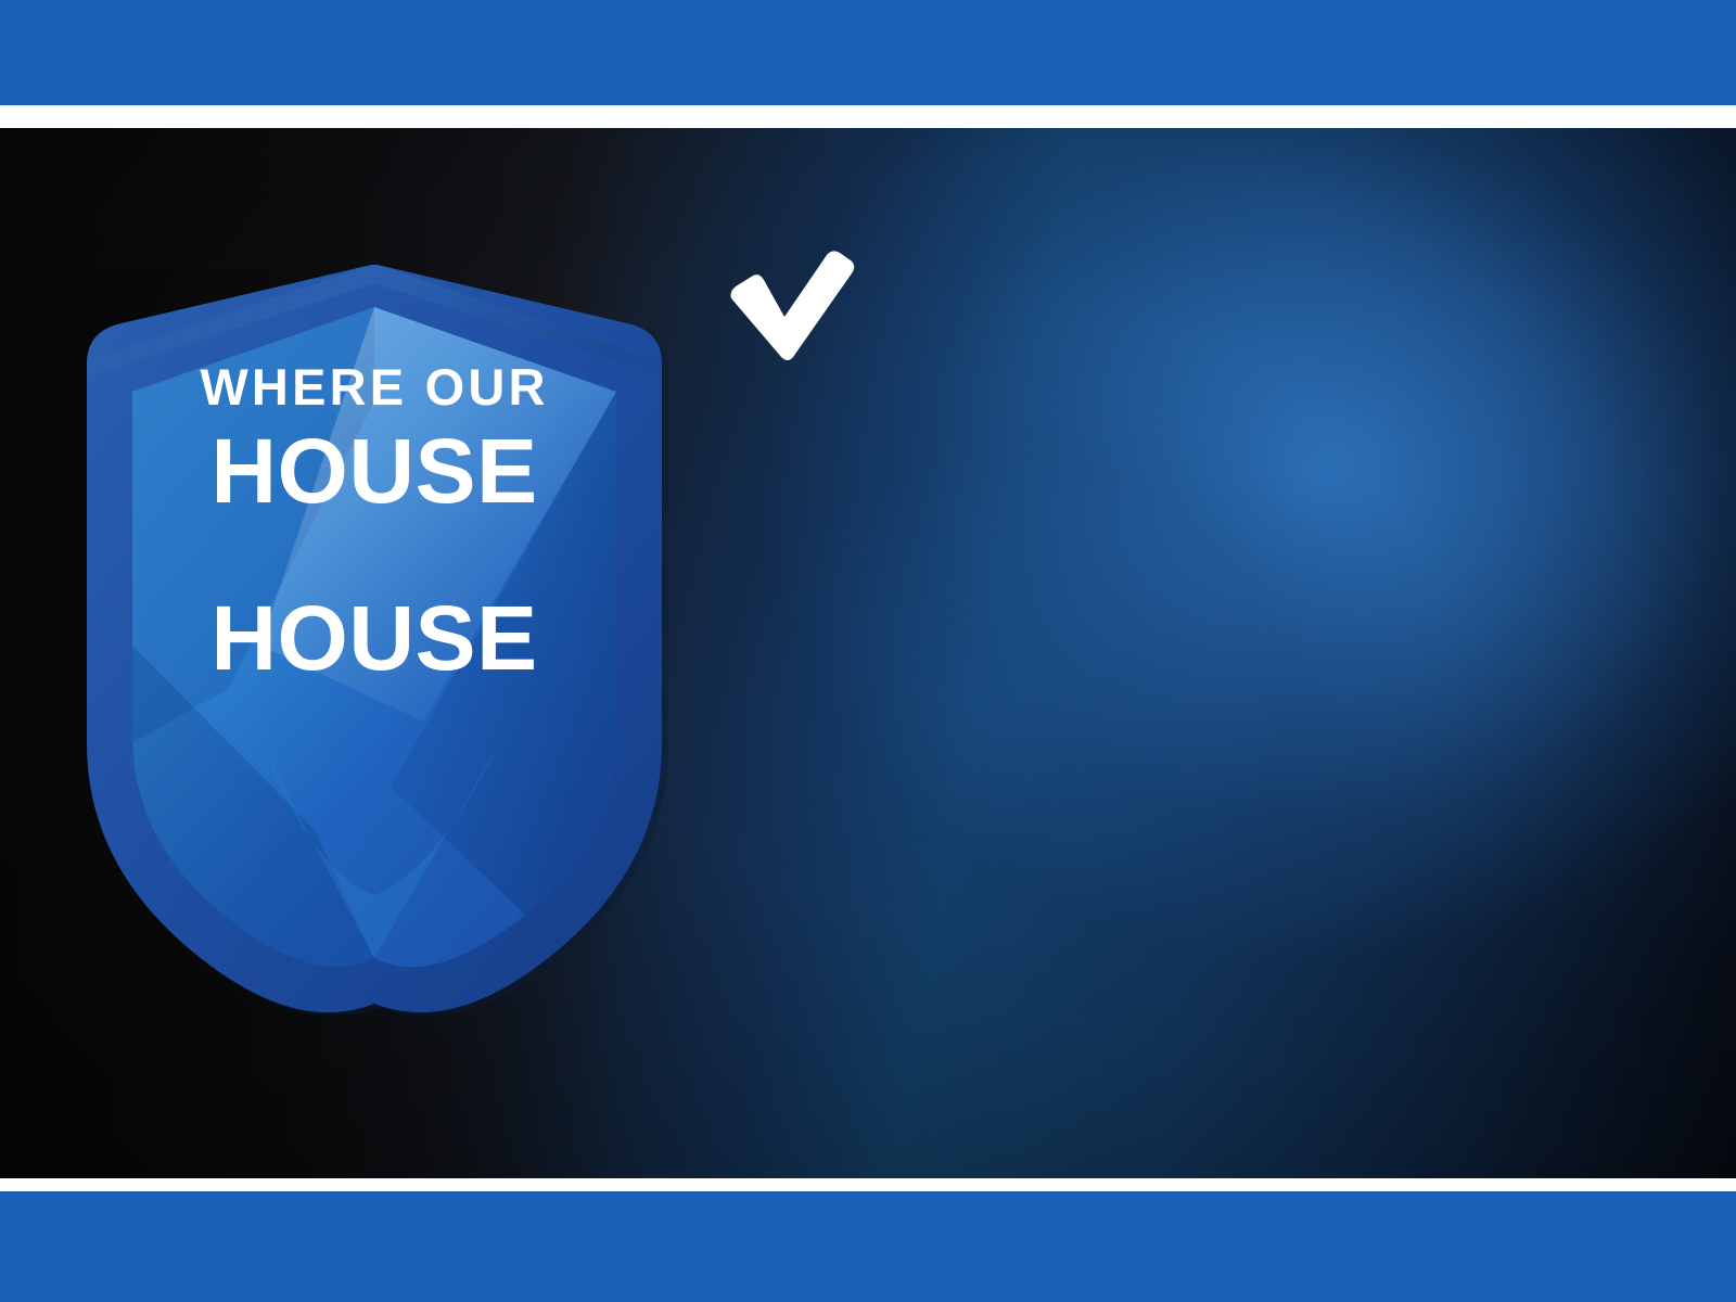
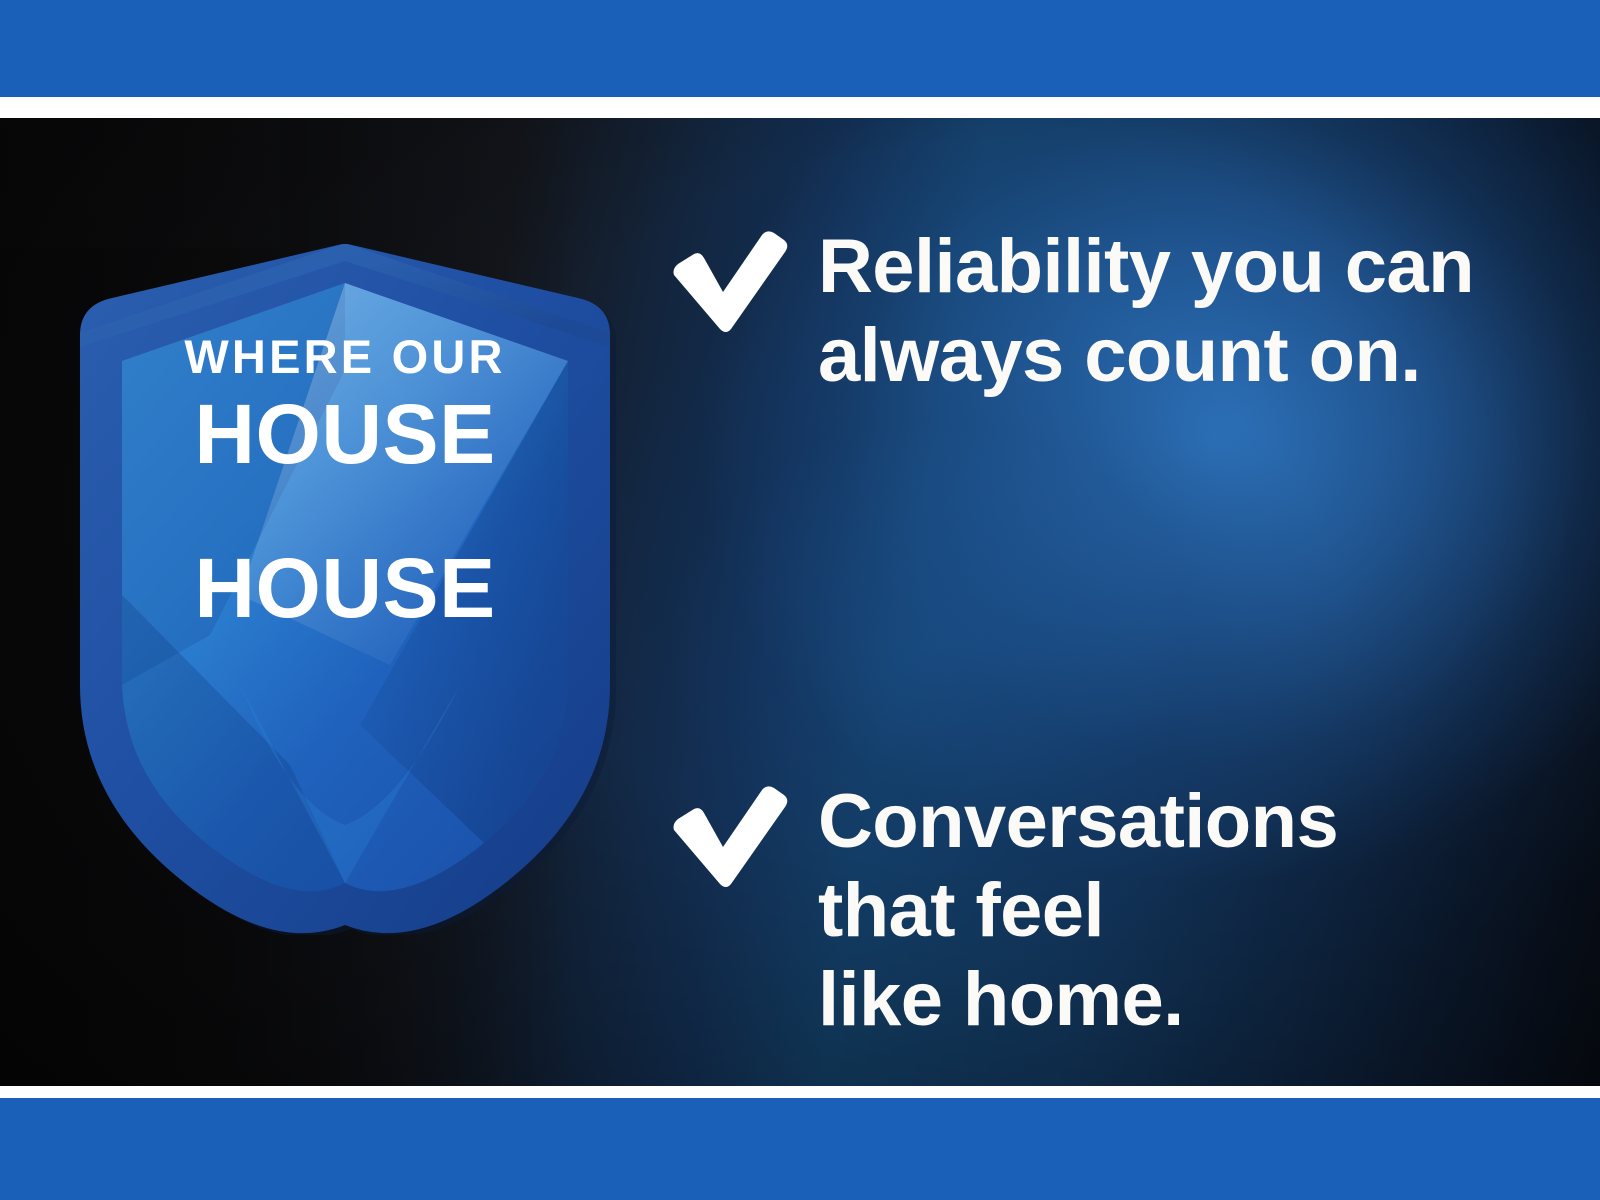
  WHERE OUR
  HOUSE
  HOUSE
+ Reliability you can
+ always count on.
+ Conversations
+ that feel
+ like home.
